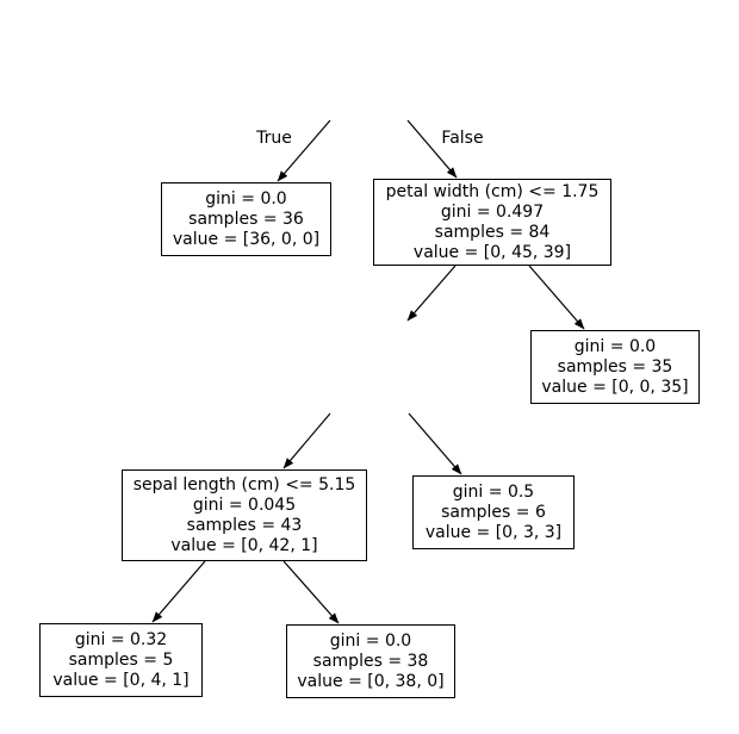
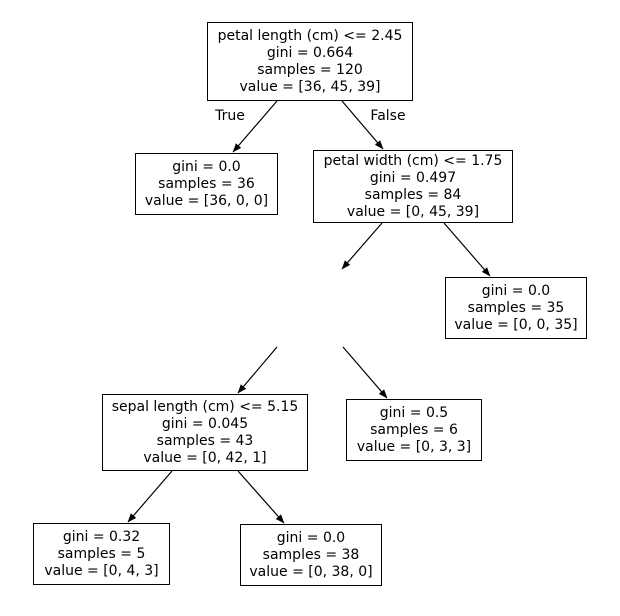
+ petal length (cm) <= 2.45
+ gini = 0.664
+ samples = 120
+ value = [36, 45, 39]
  True
  False
  gini = 0.0
  samples = 36
  value = [36, 0, 0]
  petal width (cm) <= 1.75
  gini = 0.497
  samples = 84
  value = [0, 45, 39]
  gini = 0.0
  samples = 35
  value = [0, 0, 35]
  sepal length (cm) <= 5.15
  gini = 0.045
  samples = 43
  value = [0, 42, 1]
  gini = 0.5
  samples = 6
  value = [0, 3, 3]
  gini = 0.32
  samples = 5
- value = [0, 4, 1]
+ value = [0, 4, 3]
  gini = 0.0
  samples = 38
  value = [0, 38, 0]
